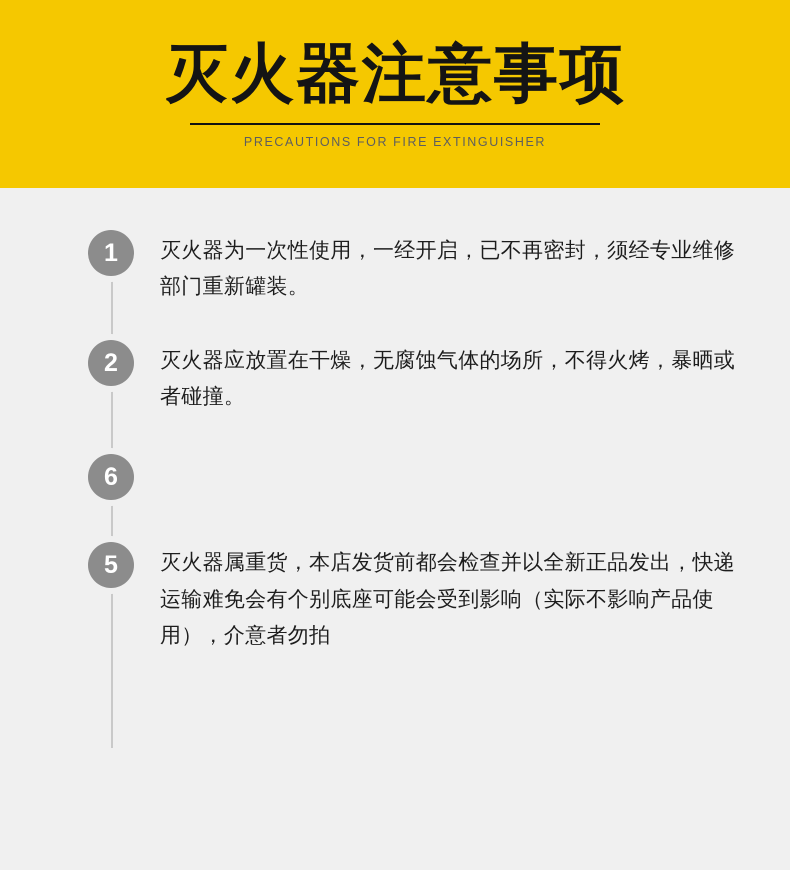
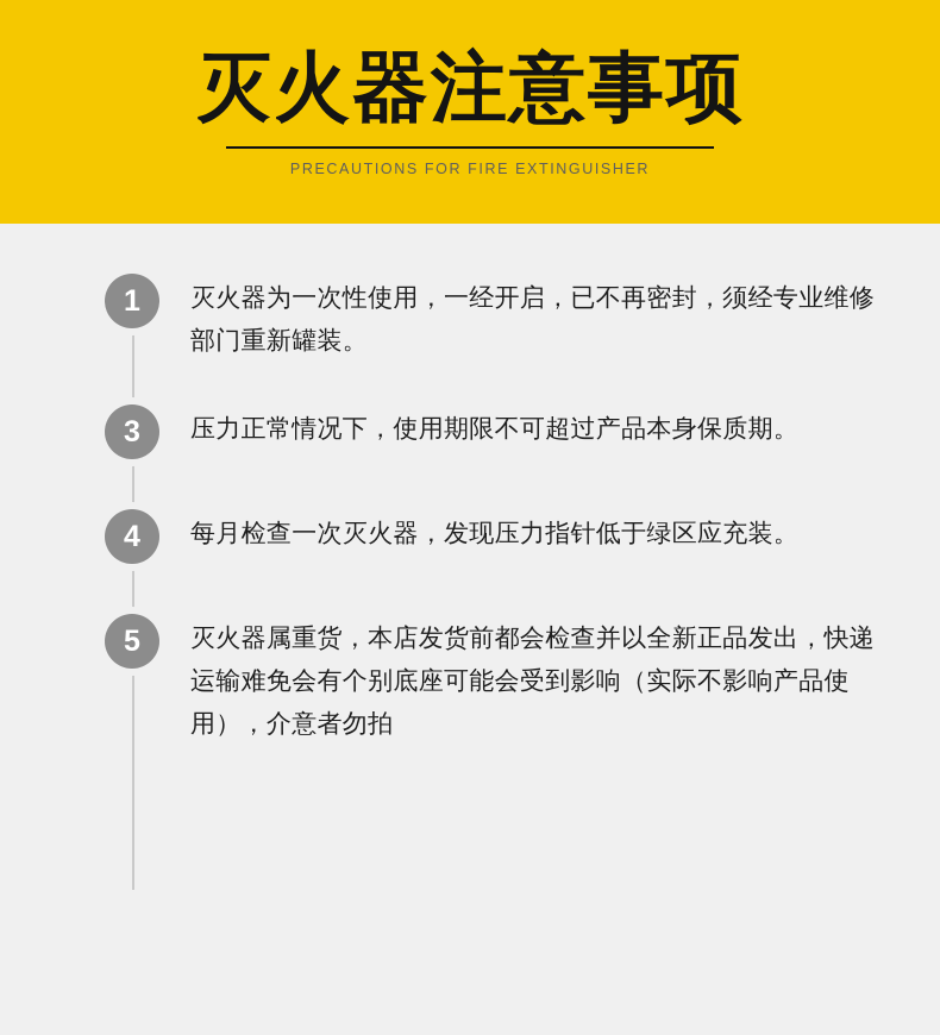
  灭火器注意事项
  PRECAUTIONS FOR FIRE EXTINGUISHER
  1
  灭火器为一次性使用，一经开启，已不再密封，须经专业维修部门重新罐装。
- 2
- 灭火器应放置在干燥，无腐蚀气体的场所，不得火烤，暴晒或者碰撞。
- 6
+ 3
+ 压力正常情况下，使用期限不可超过产品本身保质期。
+ 4
+ 每月检查一次灭火器，发现压力指针低于绿区应充装。
  5
  灭火器属重货，本店发货前都会检查并以全新正品发出，快递运输难免会有个别底座可能会受到影响（实际不影响产品使用），介意者勿拍
